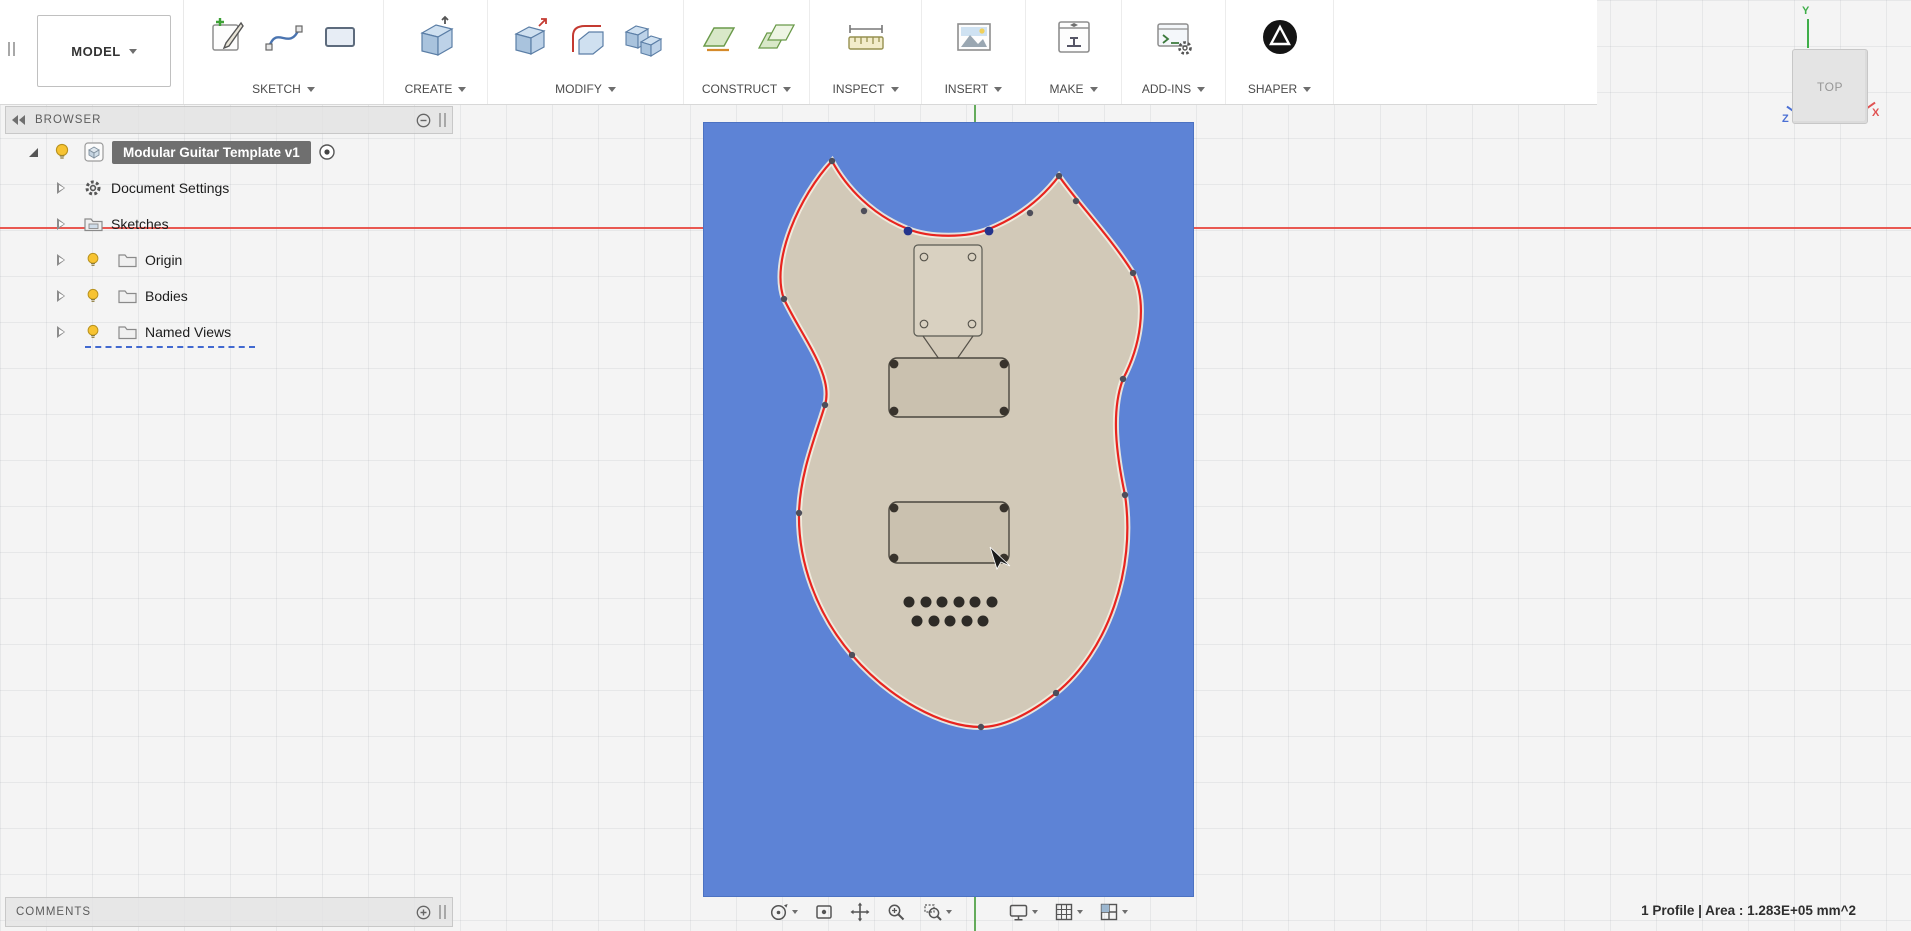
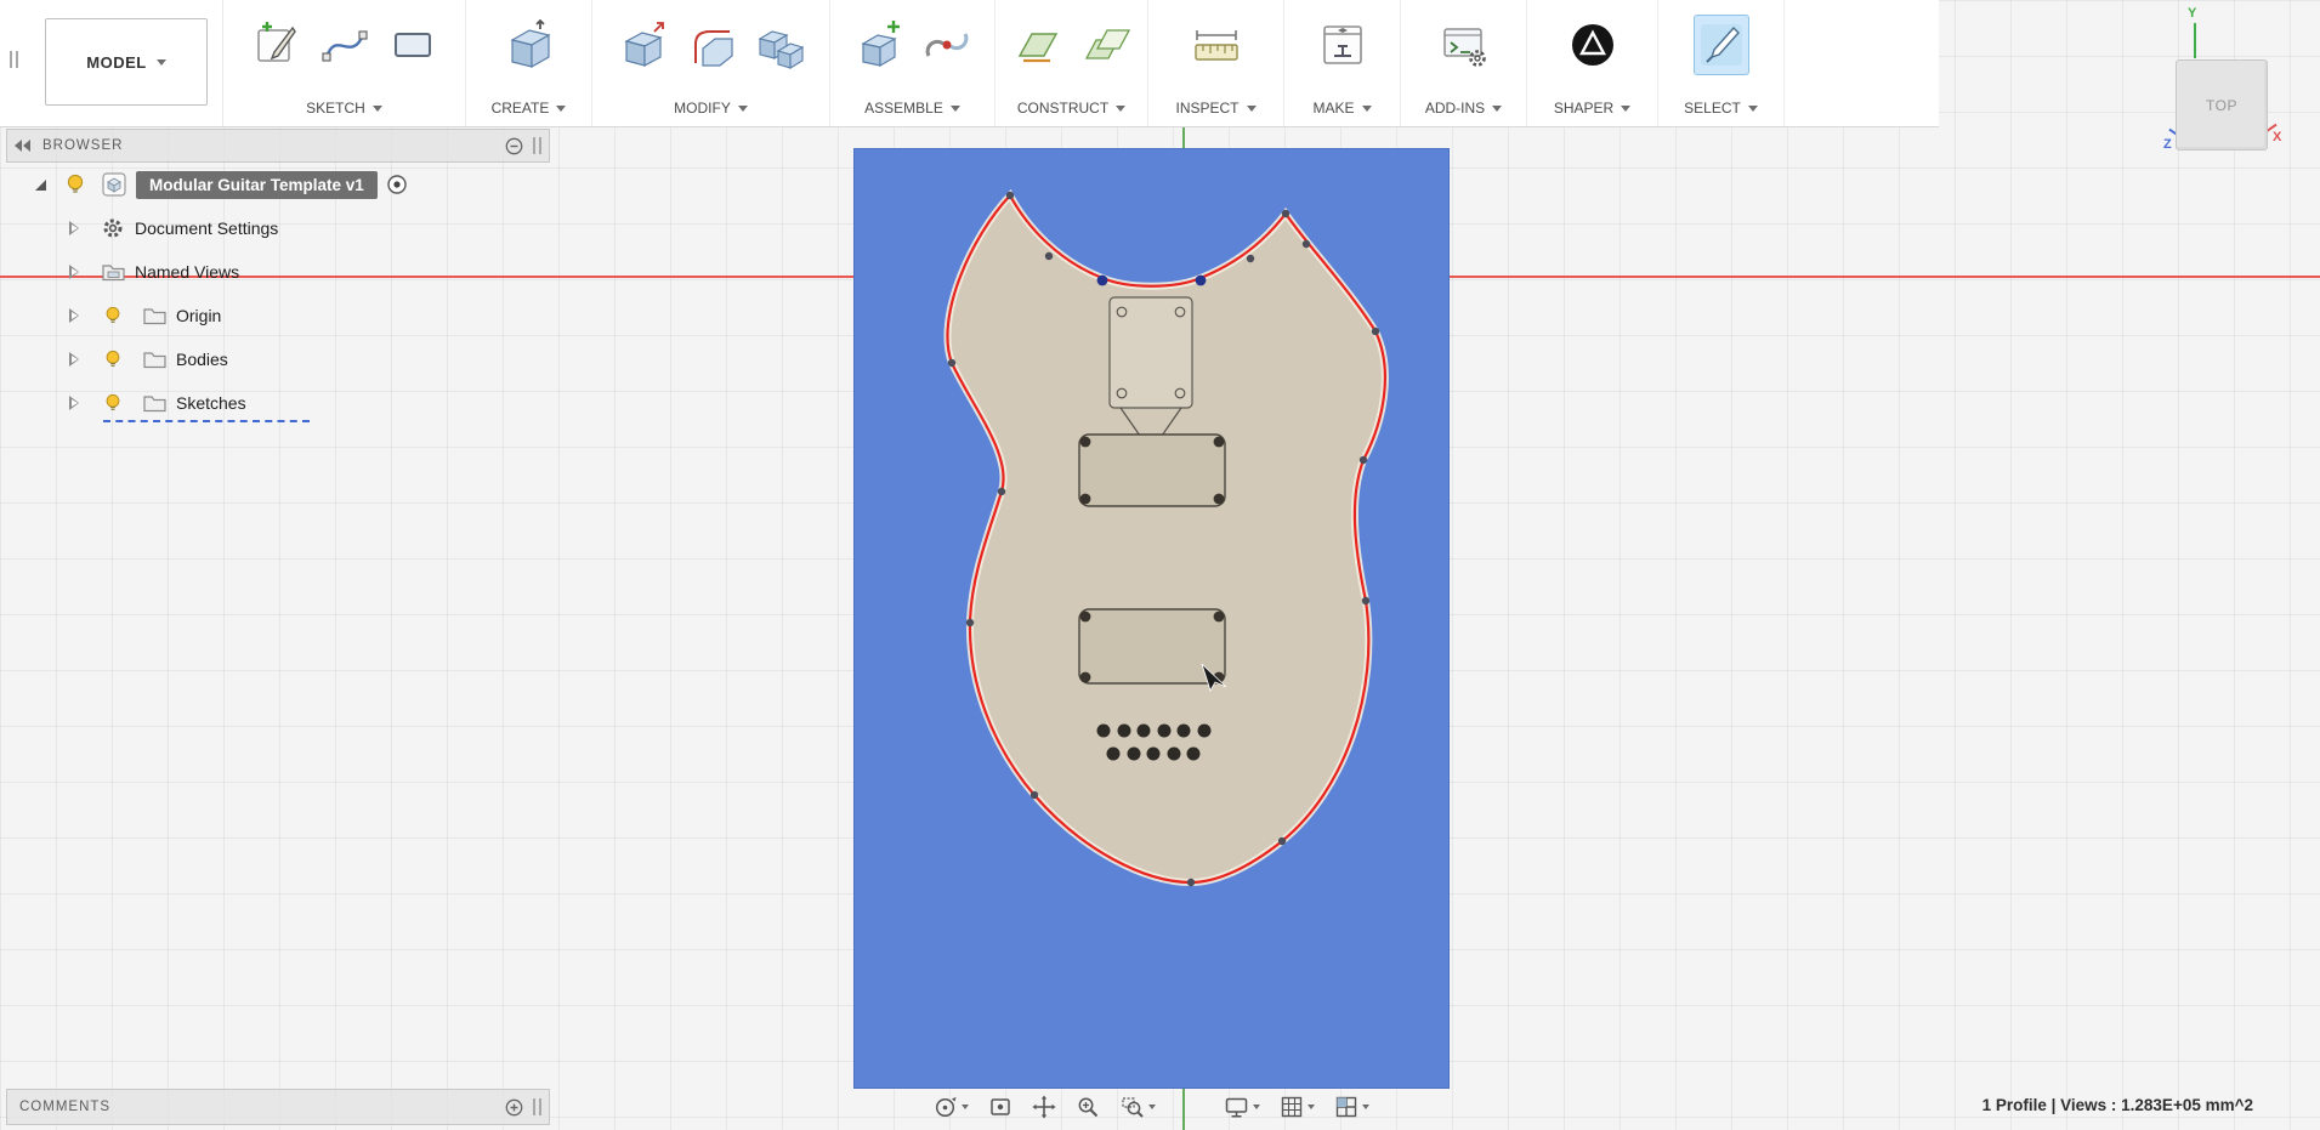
  Y
  Z
  X
  TOP
  MODEL
  SKETCH
  CREATE
  MODIFY
+ ASSEMBLE
  CONSTRUCT
  INSPECT
- INSERT
  MAKE
  ADD-INS
  SHAPER
+ SELECT
  BROWSER
  Modular Guitar Template v1
  Document Settings
- Sketches
+ Named Views
  Origin
  Bodies
- Named Views
+ Sketches
  COMMENTS
- 1 Profile | Area : 1.283E+05 mm^2
+ 1 Profile | Views : 1.283E+05 mm^2
